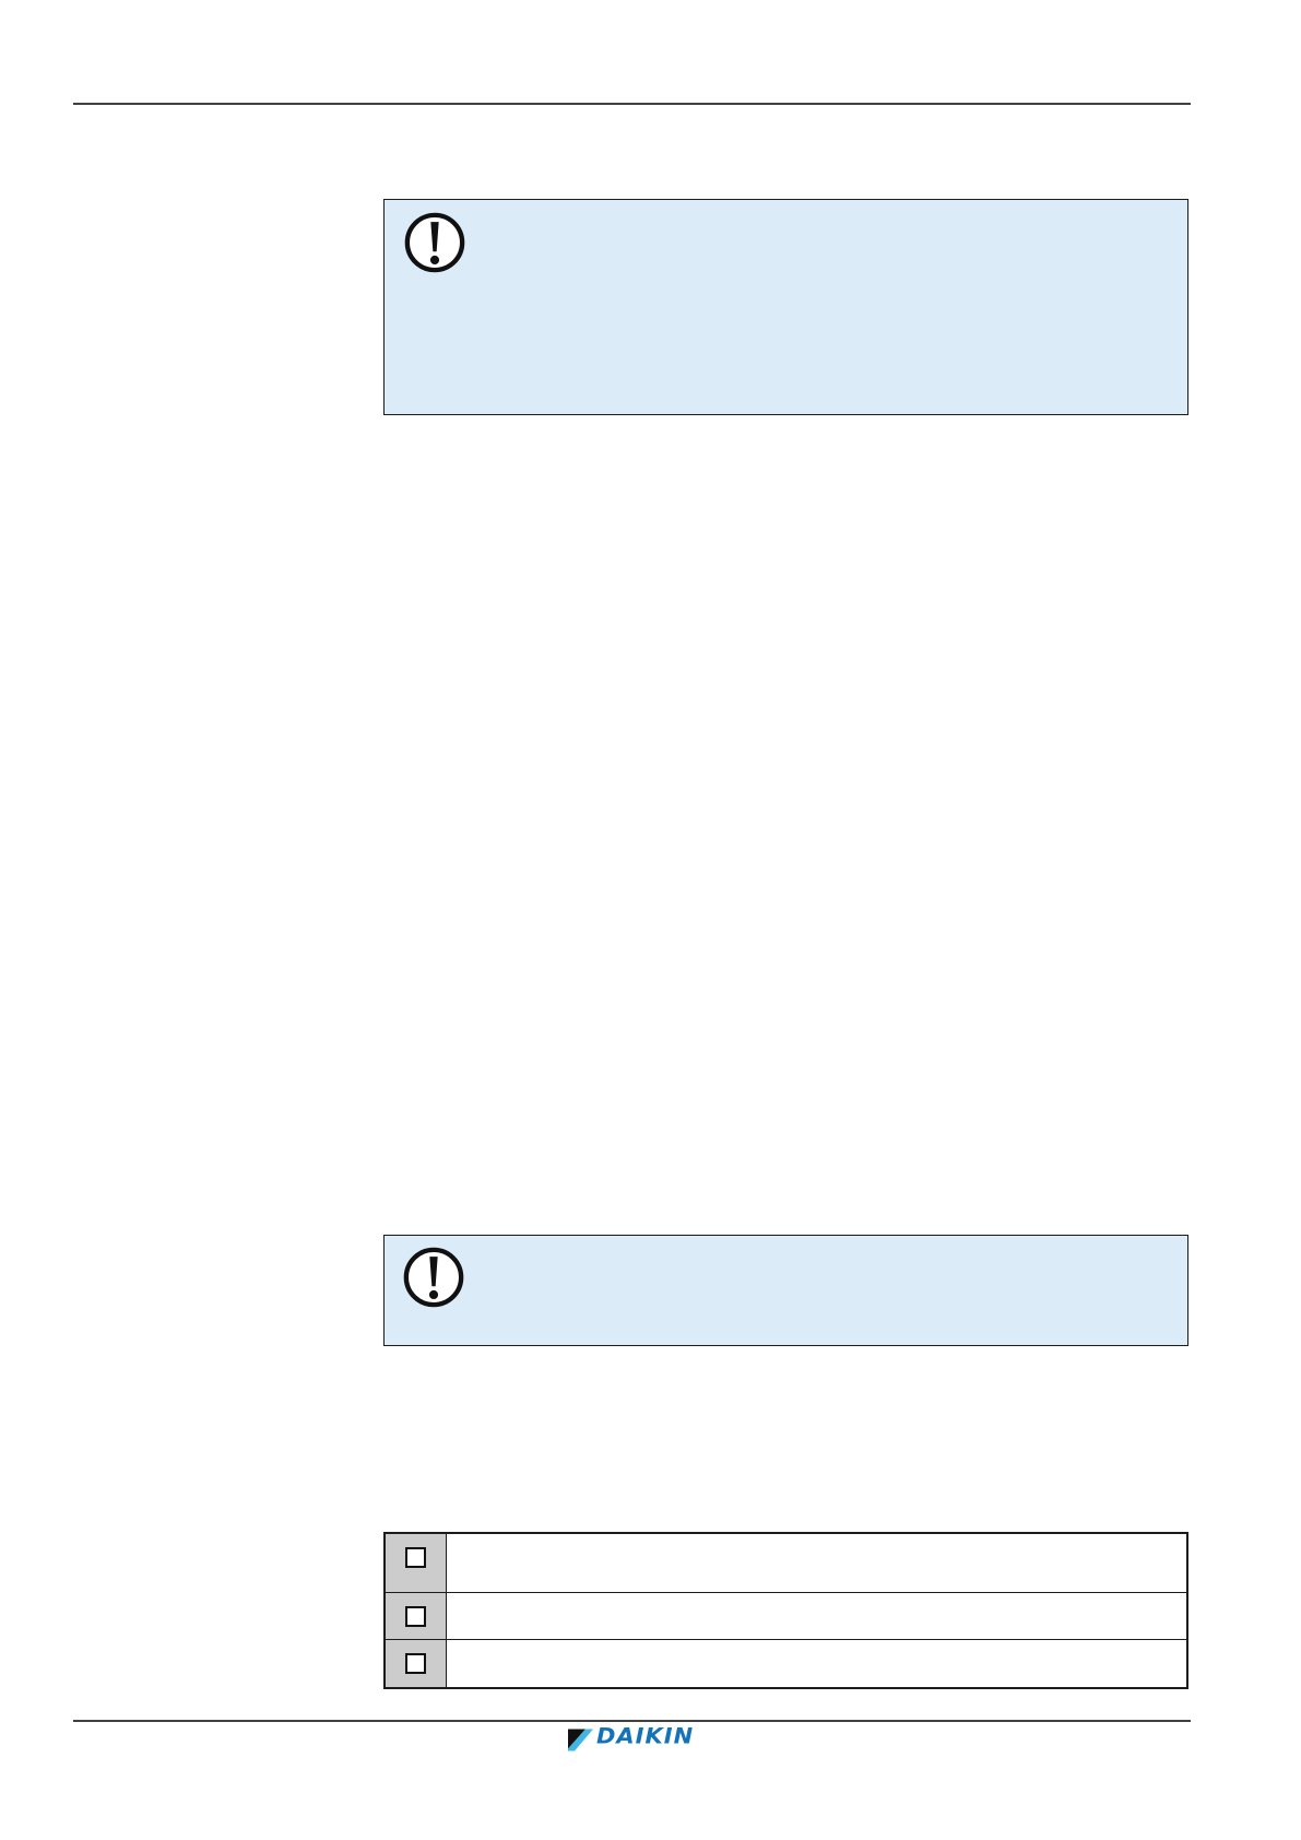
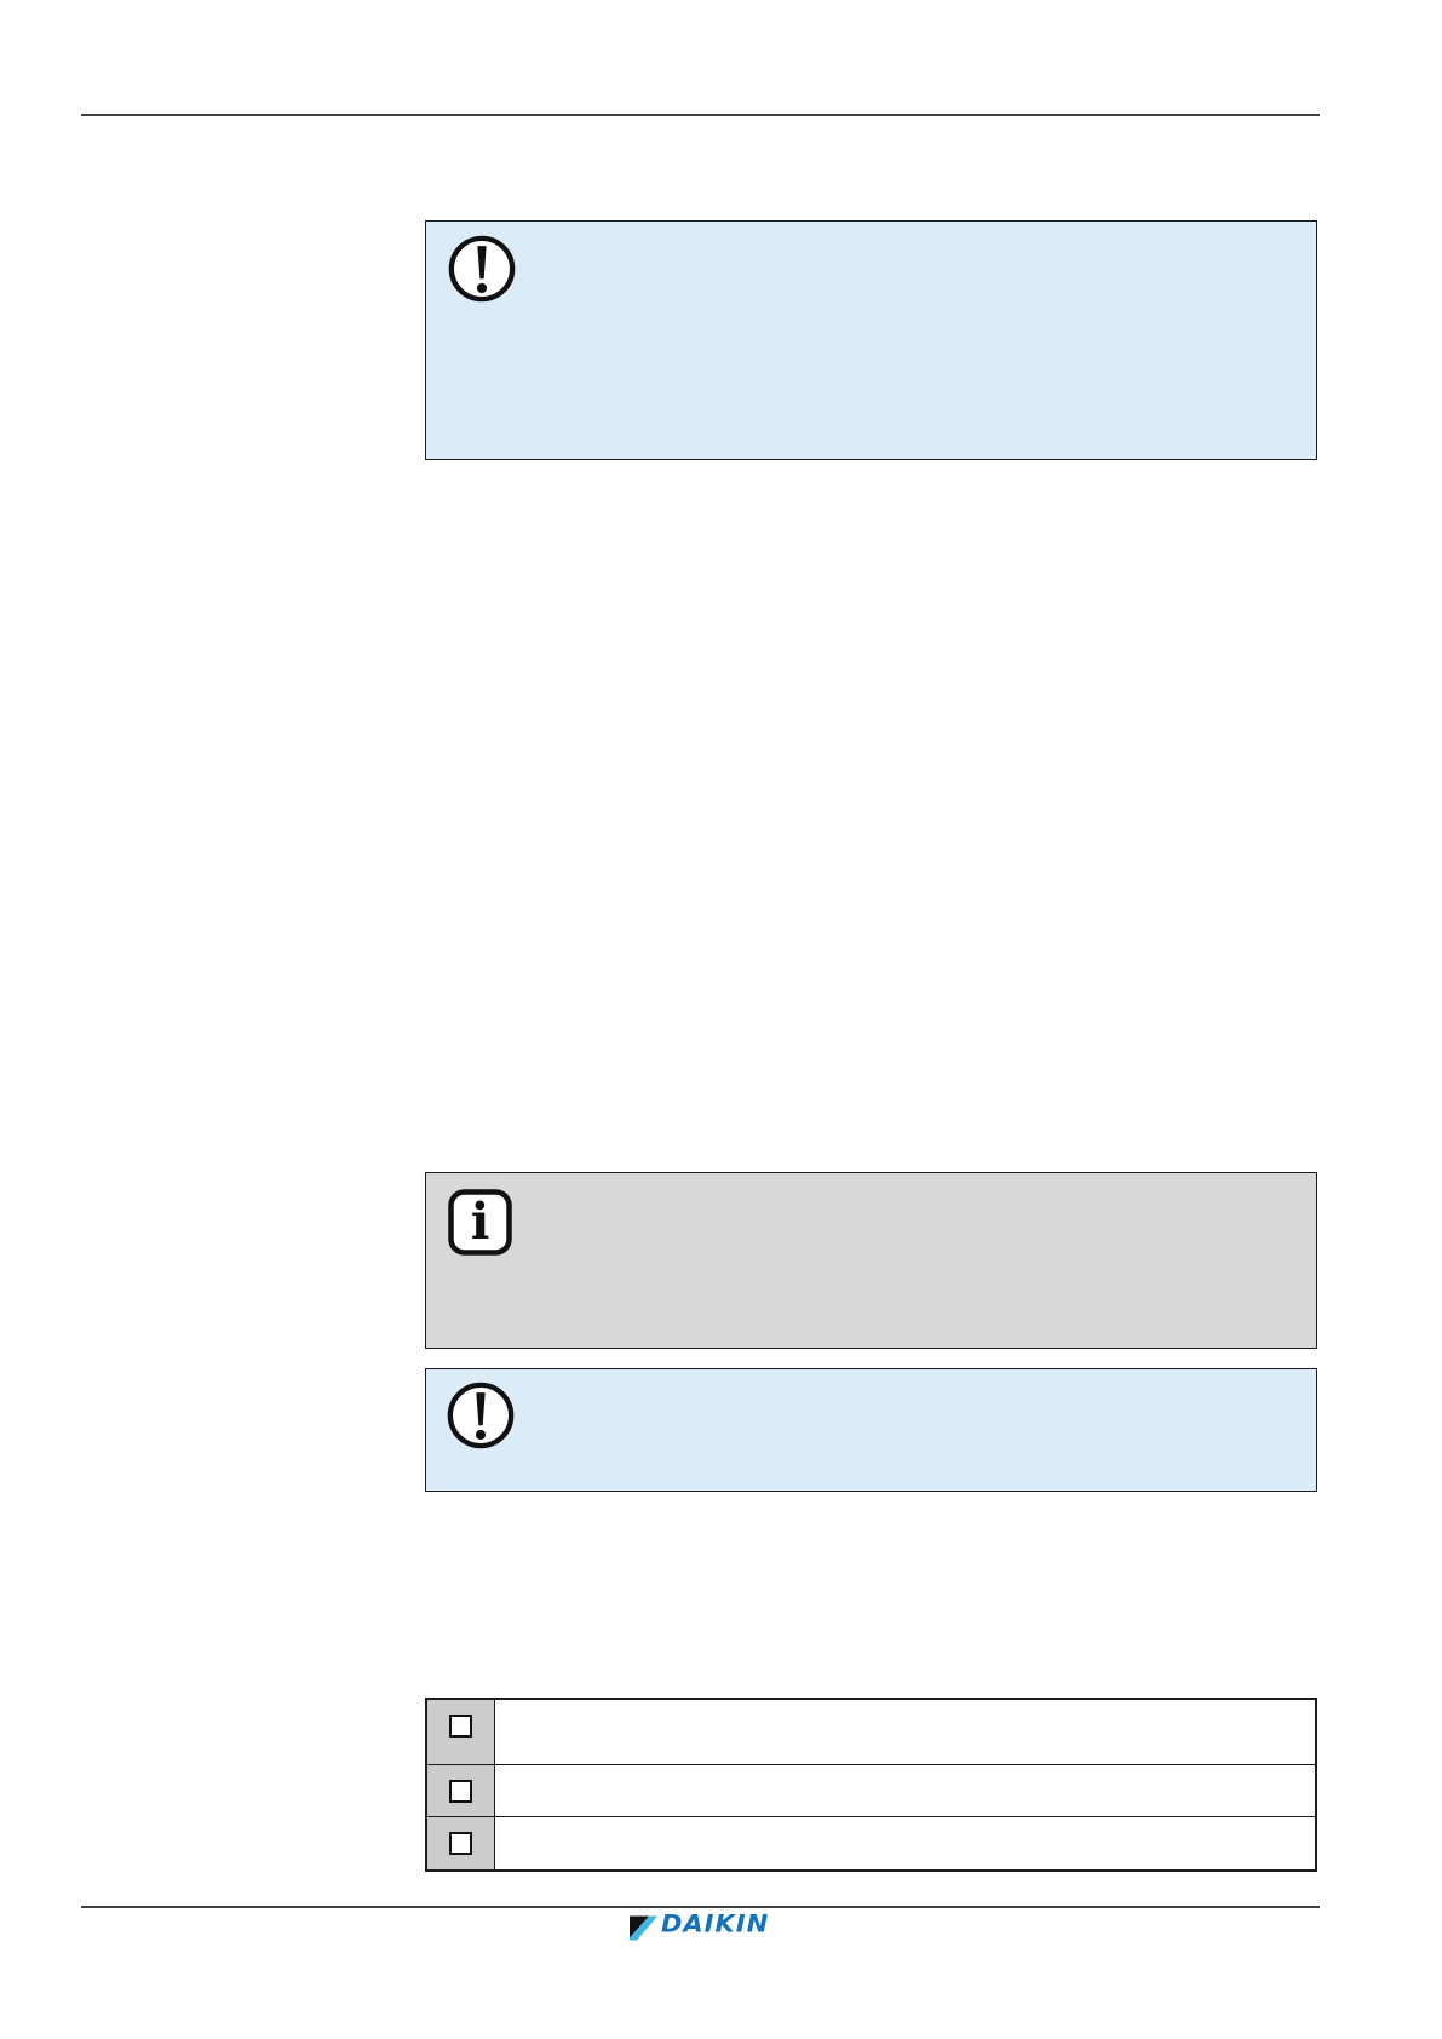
+ i
  DAIKIN
